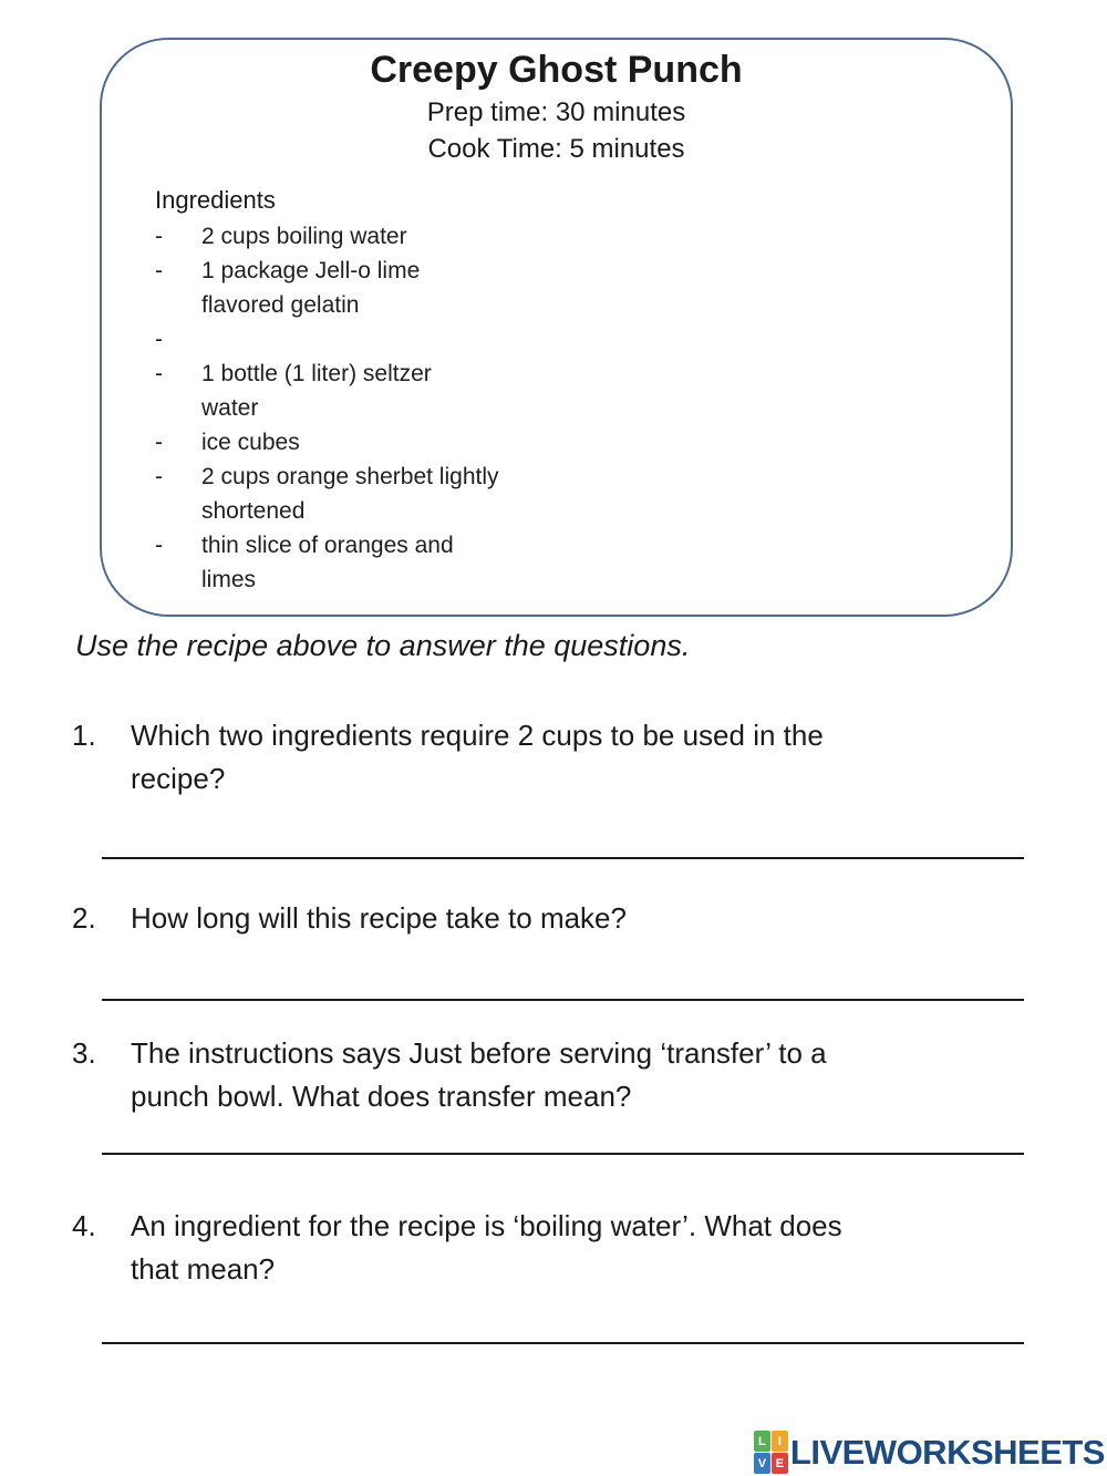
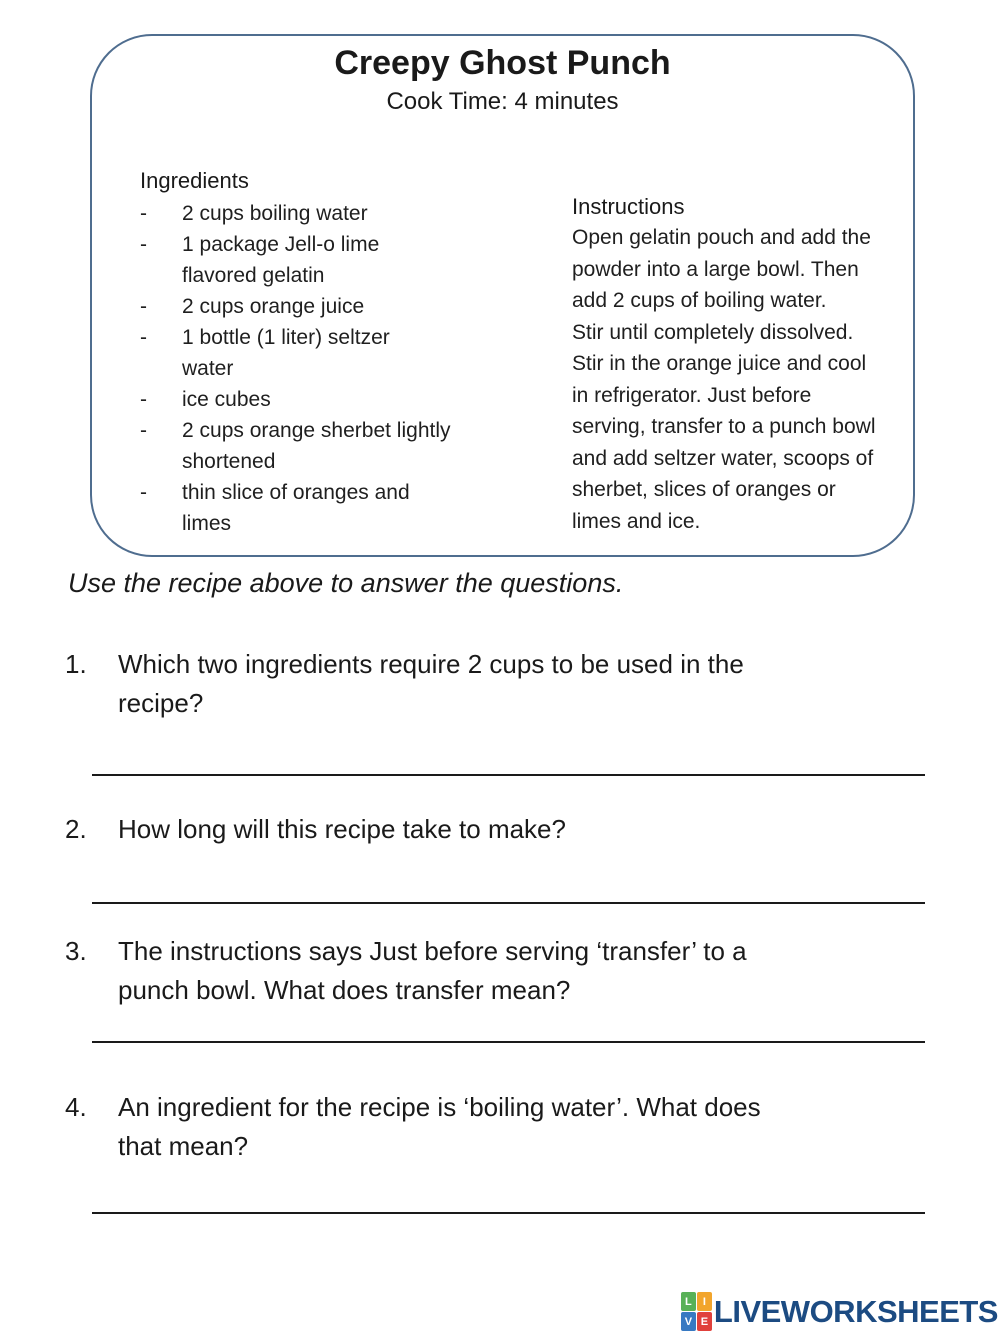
  Creepy Ghost Punch
- Prep time: 30 minutes
- Cook Time: 5 minutes
+ Cook Time: 4 minutes
  Ingredients
  -
  2 cups boiling water
  -
  1 package Jell-o lime
  flavored gelatin
  -
+ 2 cups orange juice
  -
  1 bottle (1 liter) seltzer
  water
  -
  ice cubes
  -
  2 cups orange sherbet lightly
  shortened
  -
  thin slice of oranges and
  limes
+ Instructions
+ Open gelatin pouch and add the
+ powder into a large bowl. Then
+ add 2 cups of boiling water.
+ Stir until completely dissolved.
+ Stir in the orange juice and cool
+ in refrigerator. Just before
+ serving, transfer to a punch bowl
+ and add seltzer water, scoops of
+ sherbet, slices of oranges or
+ limes and ice.
  Use the recipe above to answer the questions.
  1.
  Which two ingredients require 2 cups to be used in the
  recipe?
  2.
  How long will this recipe take to make?
  3.
  The instructions says Just before serving ‘transfer’ to a
  punch bowl. What does transfer mean?
  4.
  An ingredient for the recipe is ‘boiling water’. What does
  that mean?
  L
  I
  V
  E
  LIVEWORKSHEETS
